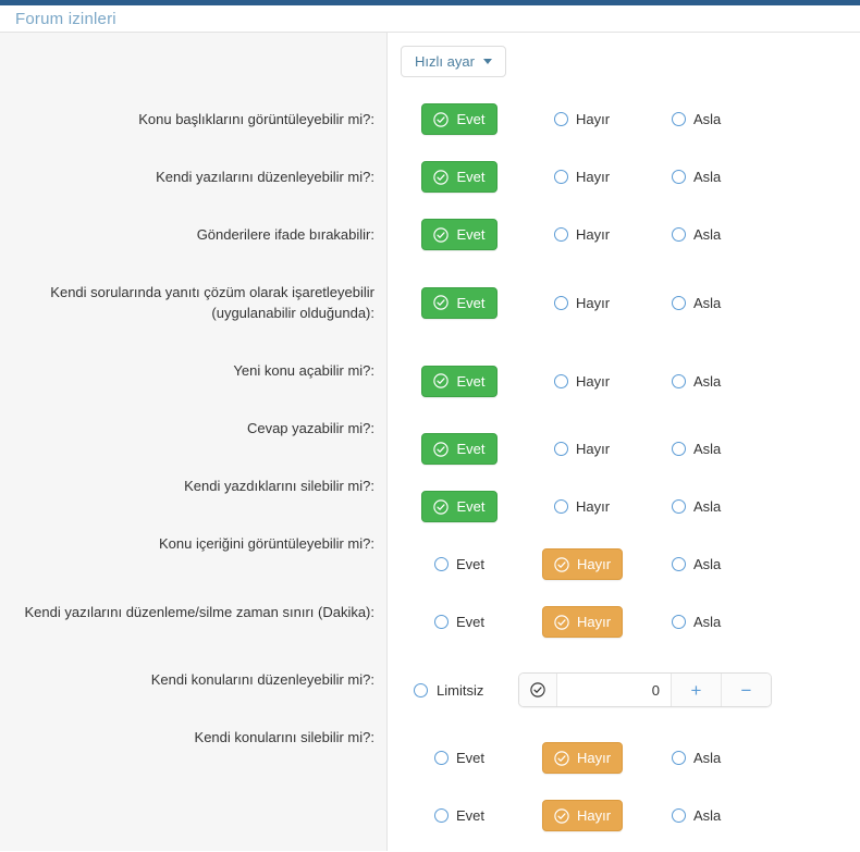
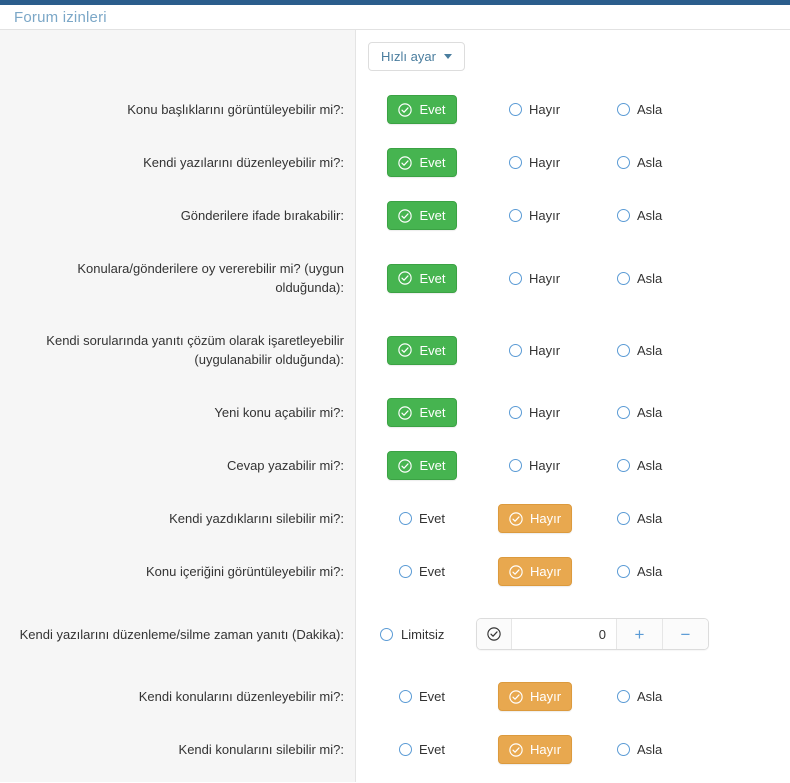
  Forum izinleri
  Konu başlıklarını görüntüleyebilir mi?:
  Kendi yazılarını düzenleyebilir mi?:
  Gönderilere ifade bırakabilir:
+ Konulara/gönderilere oy vererebilir mi? (uygun olduğunda):
  Kendi sorularında yanıtı çözüm olarak işaretleyebilir (uygulanabilir olduğunda):
  Yeni konu açabilir mi?:
  Cevap yazabilir mi?:
  Kendi yazdıklarını silebilir mi?:
  Konu içeriğini görüntüleyebilir mi?:
- Kendi yazılarını düzenleme/silme zaman sınırı (Dakika):
+ Kendi yazılarını düzenleme/silme zaman yanıtı (Dakika):
  Kendi konularını düzenleyebilir mi?:
  Kendi konularını silebilir mi?:
  Hızlı ayar
  Evet
  Hayır
  Asla
  Evet
  Hayır
  Asla
  Evet
  Hayır
  Asla
  Evet
  Hayır
  Asla
  Evet
  Hayır
  Asla
  Evet
  Hayır
  Asla
  Evet
  Hayır
  Asla
  Evet
  Hayır
  Asla
  Evet
  Hayır
  Asla
  Limitsiz
  0
  +
  −
  Evet
  Hayır
  Asla
  Evet
  Hayır
  Asla
